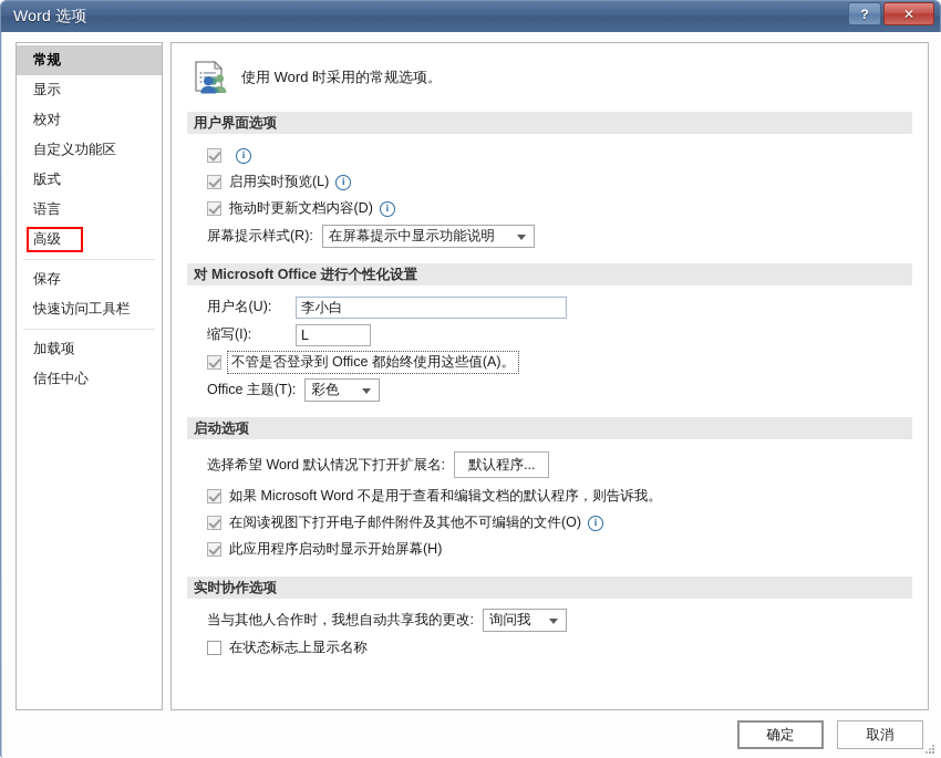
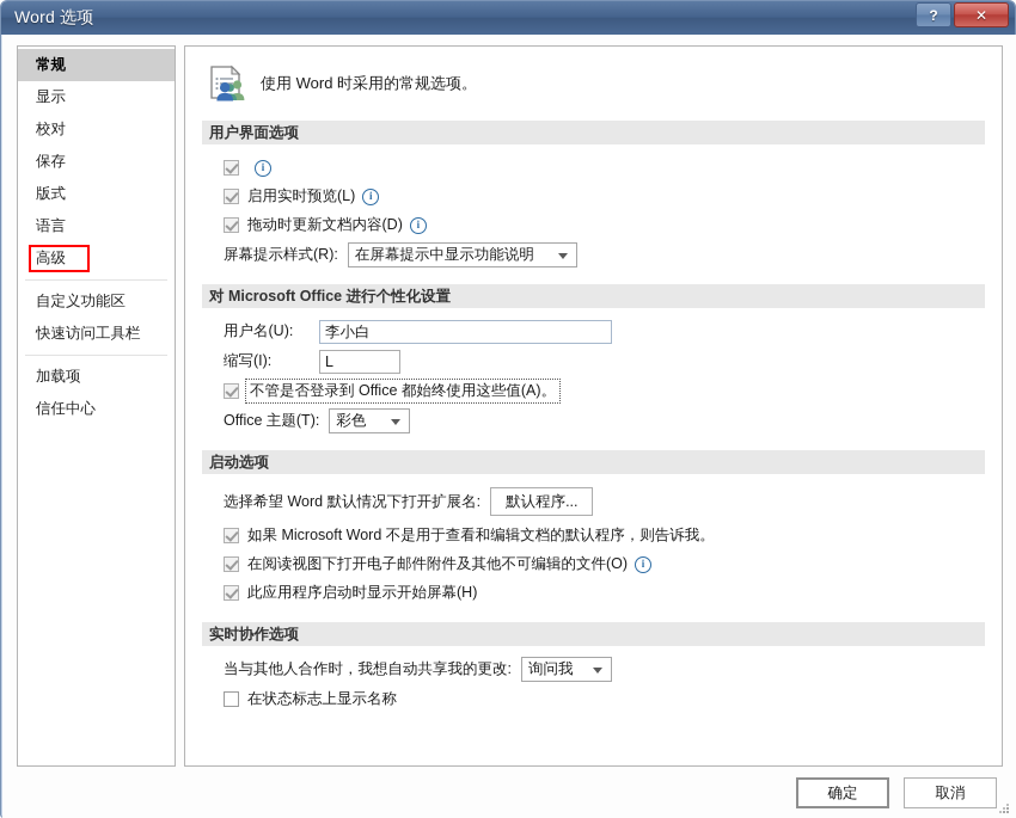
  Word 选项
  ?
  ✕
  常规
  显示
  校对
- 自定义功能区
+ 保存
  版式
  语言
  高级
- 保存
+ 自定义功能区
  快速访问工具栏
  加载项
  信任中心
  使用 Word 时采用的常规选项。
  用户界面选项
  i
  启用实时预览(L)
  i
  拖动时更新文档内容(D)
  i
  屏幕提示样式(R):
  在屏幕提示中显示功能说明
  对 Microsoft Office 进行个性化设置
  用户名(U):
  李小白
  缩写(I):
  L
  不管是否登录到 Office 都始终使用这些值(A)。
  Office 主题(T):
  彩色
  启动选项
  选择希望 Word 默认情况下打开扩展名:
  默认程序...
  如果 Microsoft Word 不是用于查看和编辑文档的默认程序，则告诉我。
  在阅读视图下打开电子邮件附件及其他不可编辑的文件(O)
  i
  此应用程序启动时显示开始屏幕(H)
  实时协作选项
  当与其他人合作时，我想自动共享我的更改:
  询问我
  在状态标志上显示名称
  确定
  取消
